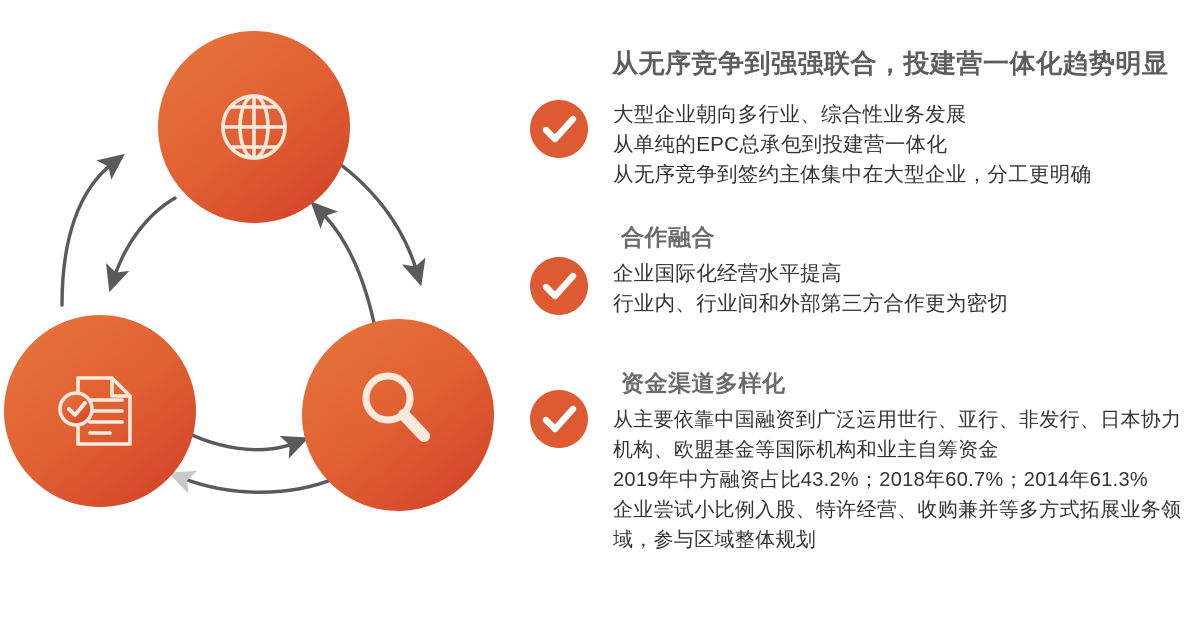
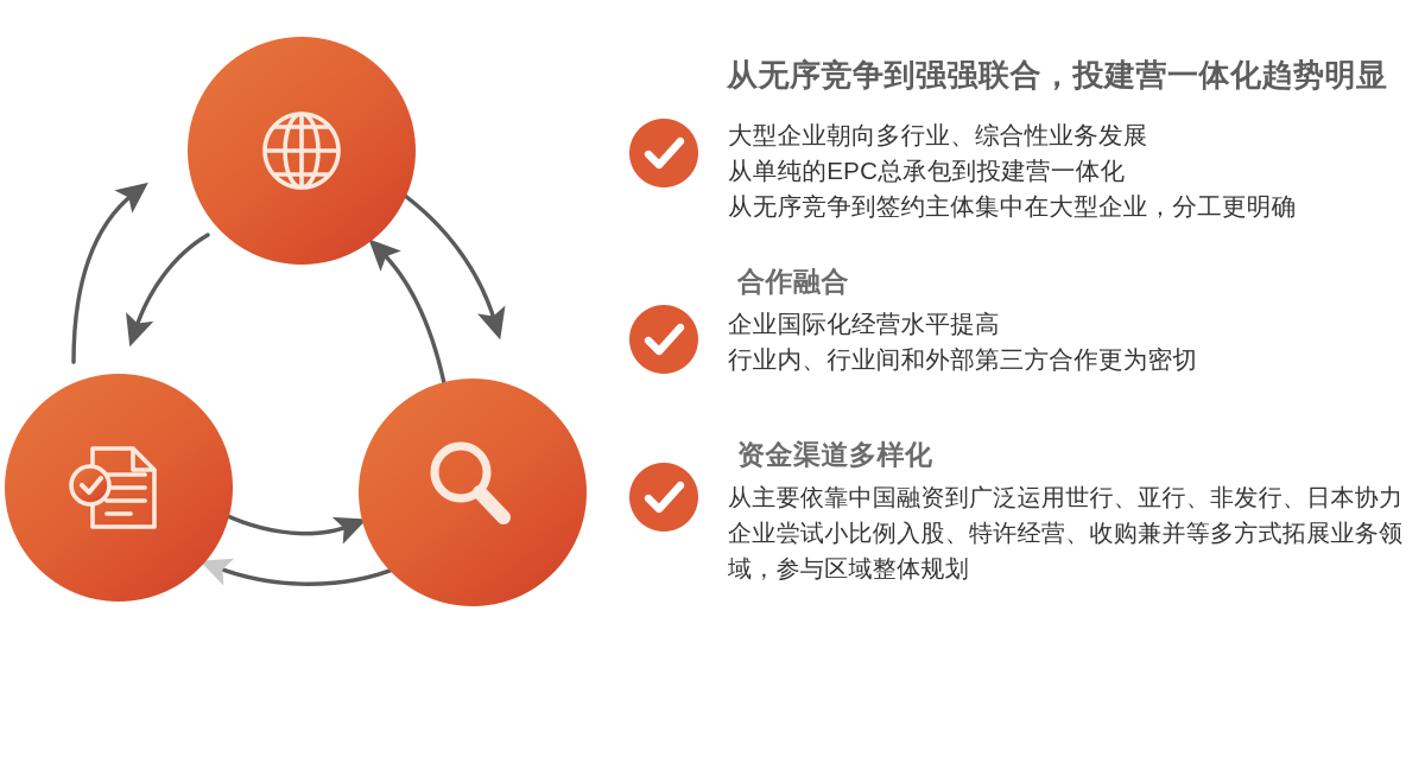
  从无序竞争到强强联合，投建营一体化趋势明显
  大型企业朝向多行业、综合性业务发展
  从单纯的EPC总承包到投建营一体化
  从无序竞争到签约主体集中在大型企业，分工更明确
  合作融合
  企业国际化经营水平提高
  行业内、行业间和外部第三方合作更为密切
  资金渠道多样化
  从主要依靠中国融资到广泛运用世行、亚行、非发行、日本协力
- 机构、欧盟基金等国际机构和业主自筹资金
- 2019年中方融资占比43.2%；2018年60.7%；2014年61.3%
  企业尝试小比例入股、特许经营、收购兼并等多方式拓展业务领
  域，参与区域整体规划
